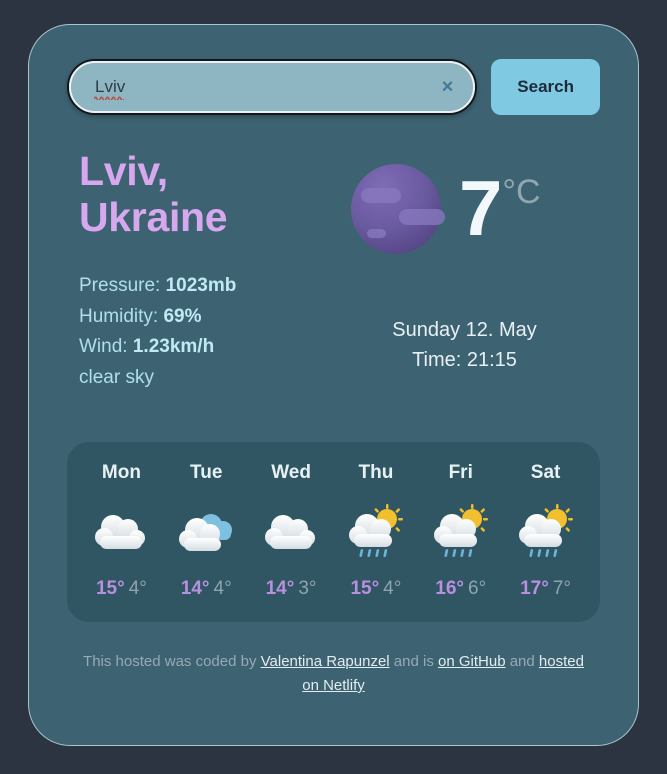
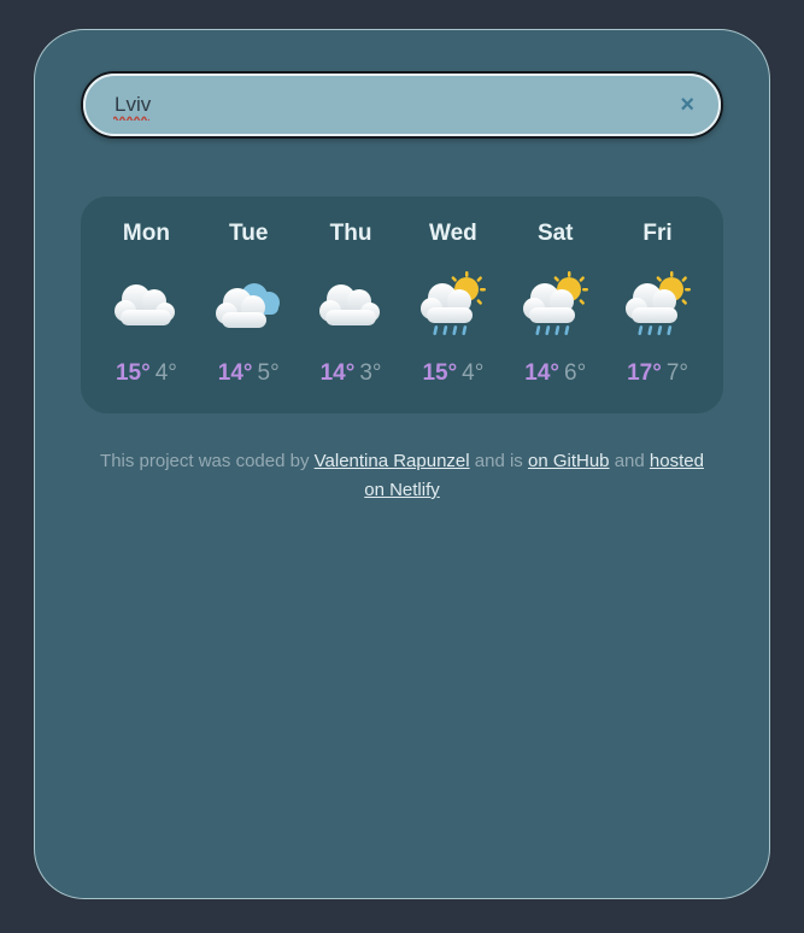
  Lviv
  ×
- Search
- Lviv,
- Ukraine
- Pressure: 1023mb
- Humidity: 69%
- Wind: 1.23km/h
- clear sky
- 7
- °C
- Sunday 12. May
- Time: 21:15
  Mon
  15° 4°
  Tue
- 14° 4°
+ 14° 5°
- Wed
+ Thu
  14° 3°
- Thu
+ Wed
  15° 4°
- Fri
+ Sat
- 16° 6°
+ 14° 6°
- Sat
+ Fri
  17° 7°
- This hosted was coded by Valentina Rapunzel and is on GitHub and hosted on Netlify
+ This project was coded by Valentina Rapunzel and is on GitHub and hosted on Netlify
